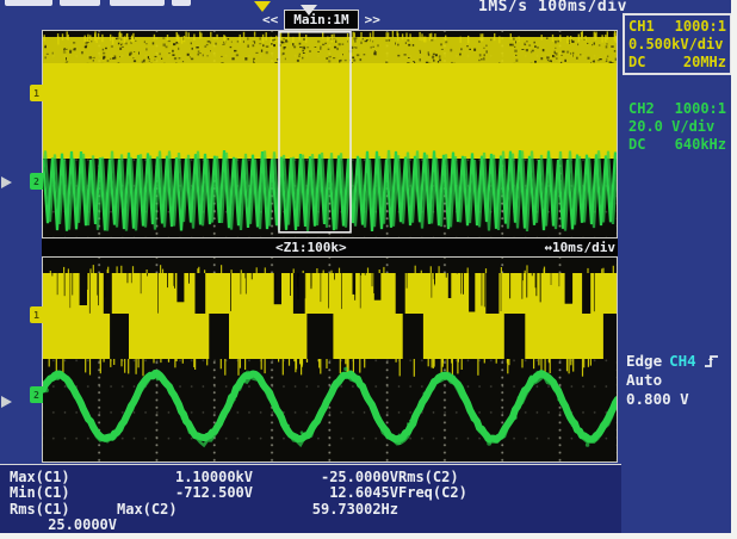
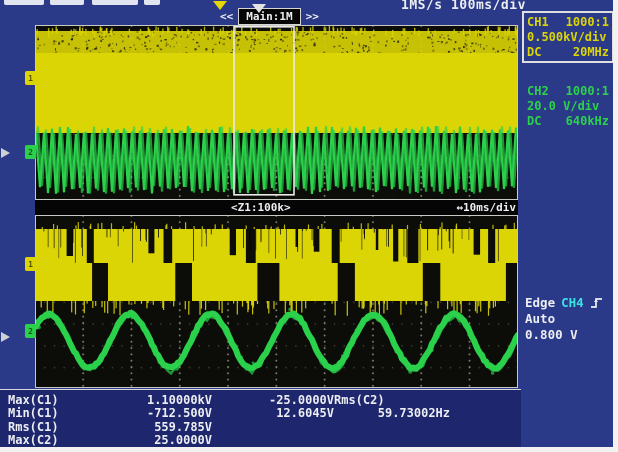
  1MS/s 100ms/div
  <<
  Main:1M
  >>
  <Z1:100k>
  ↔10ms/div
  1
  2
  1
  2
  Max(C1)
  1.10000kV
  Min(C1)
  -712.500V
  Rms(C1)
+ 559.785V
  Max(C2)
  25.0000V
  -25.0000V
  Rms(C2)
  12.6045V
- Freq(C2)
  59.73002Hz
  CH1
  1000:1
  0.500kV/div
  DC
  20MHz
  CH2
  1000:1
  20.0 V/div
  DC
  640kHz
  Edge
  CH4
  Auto
  0.800 V
